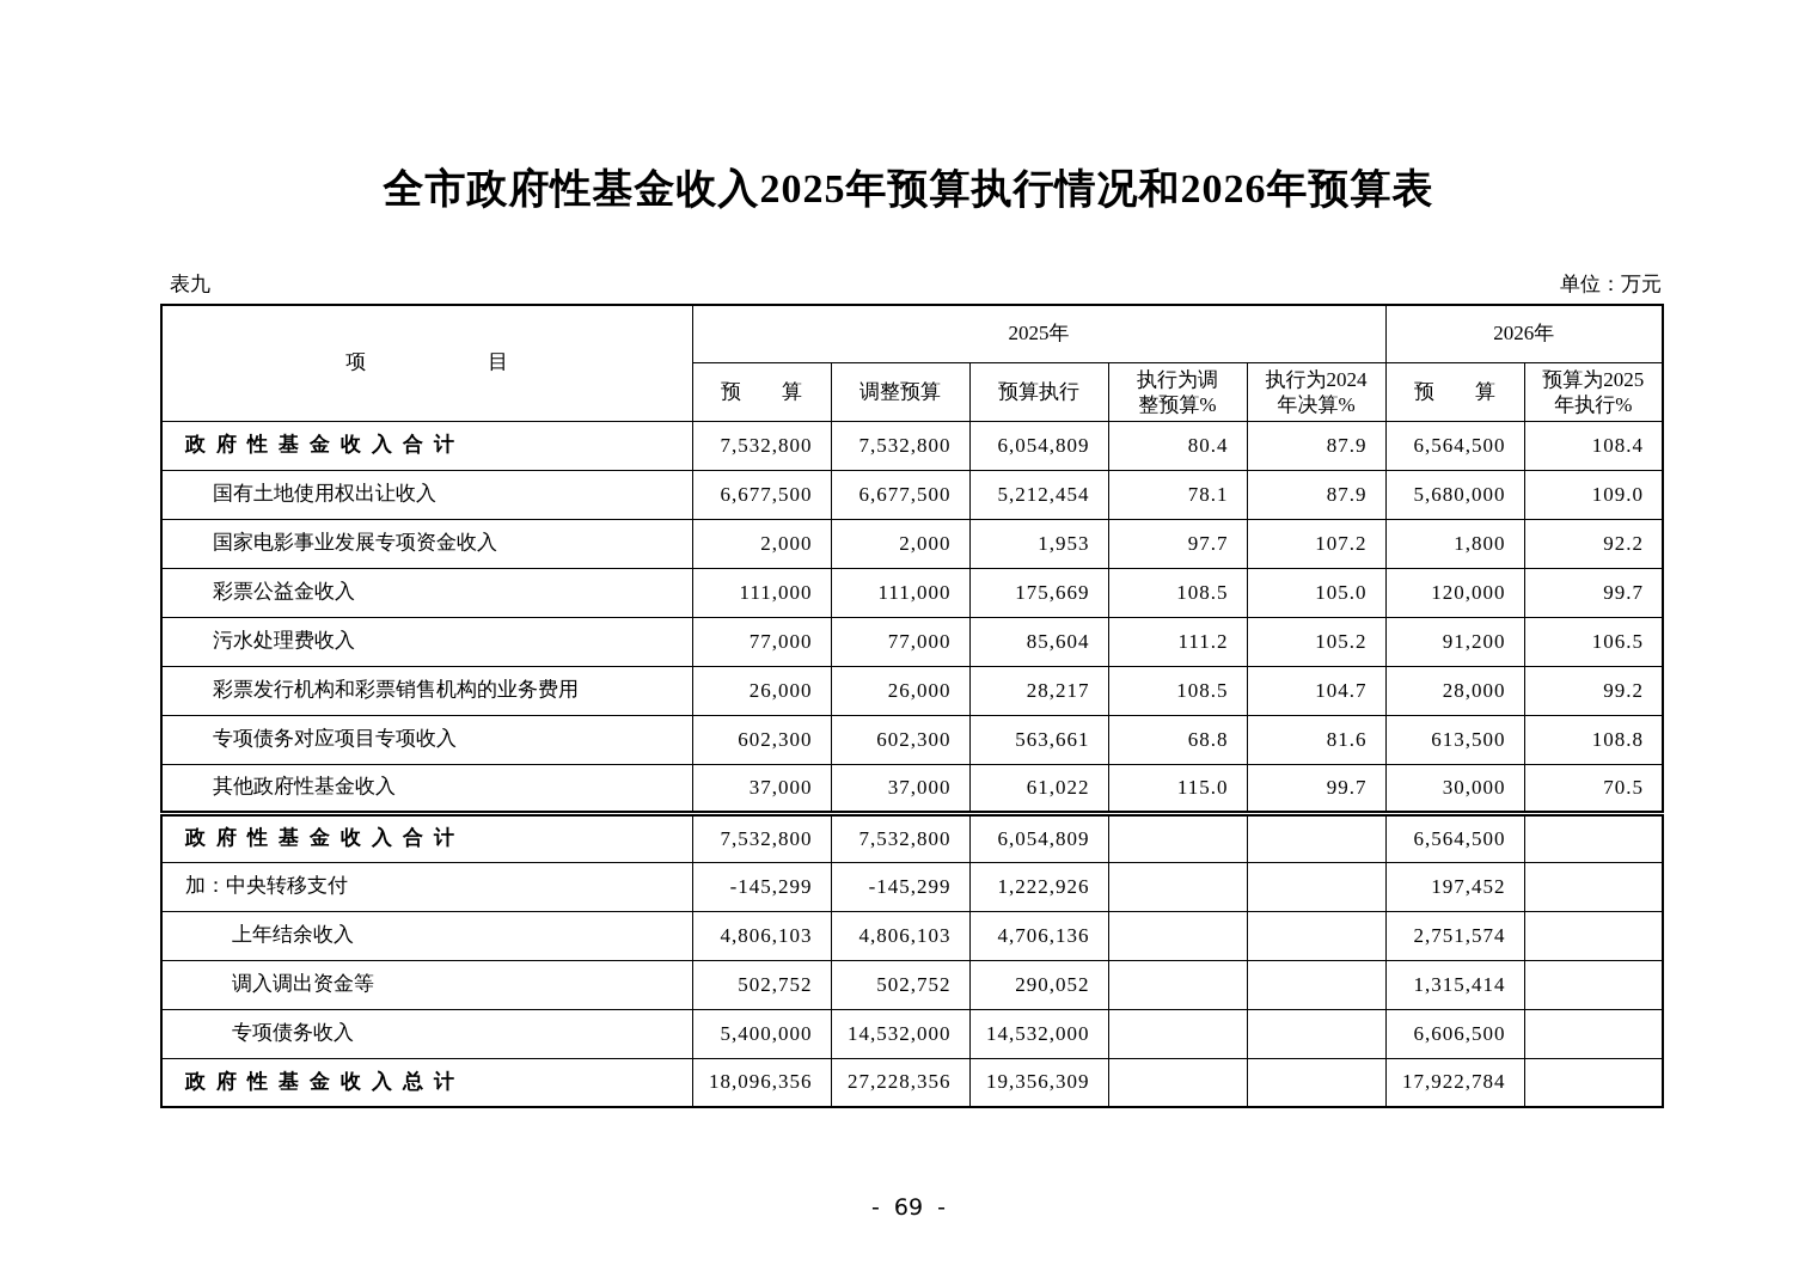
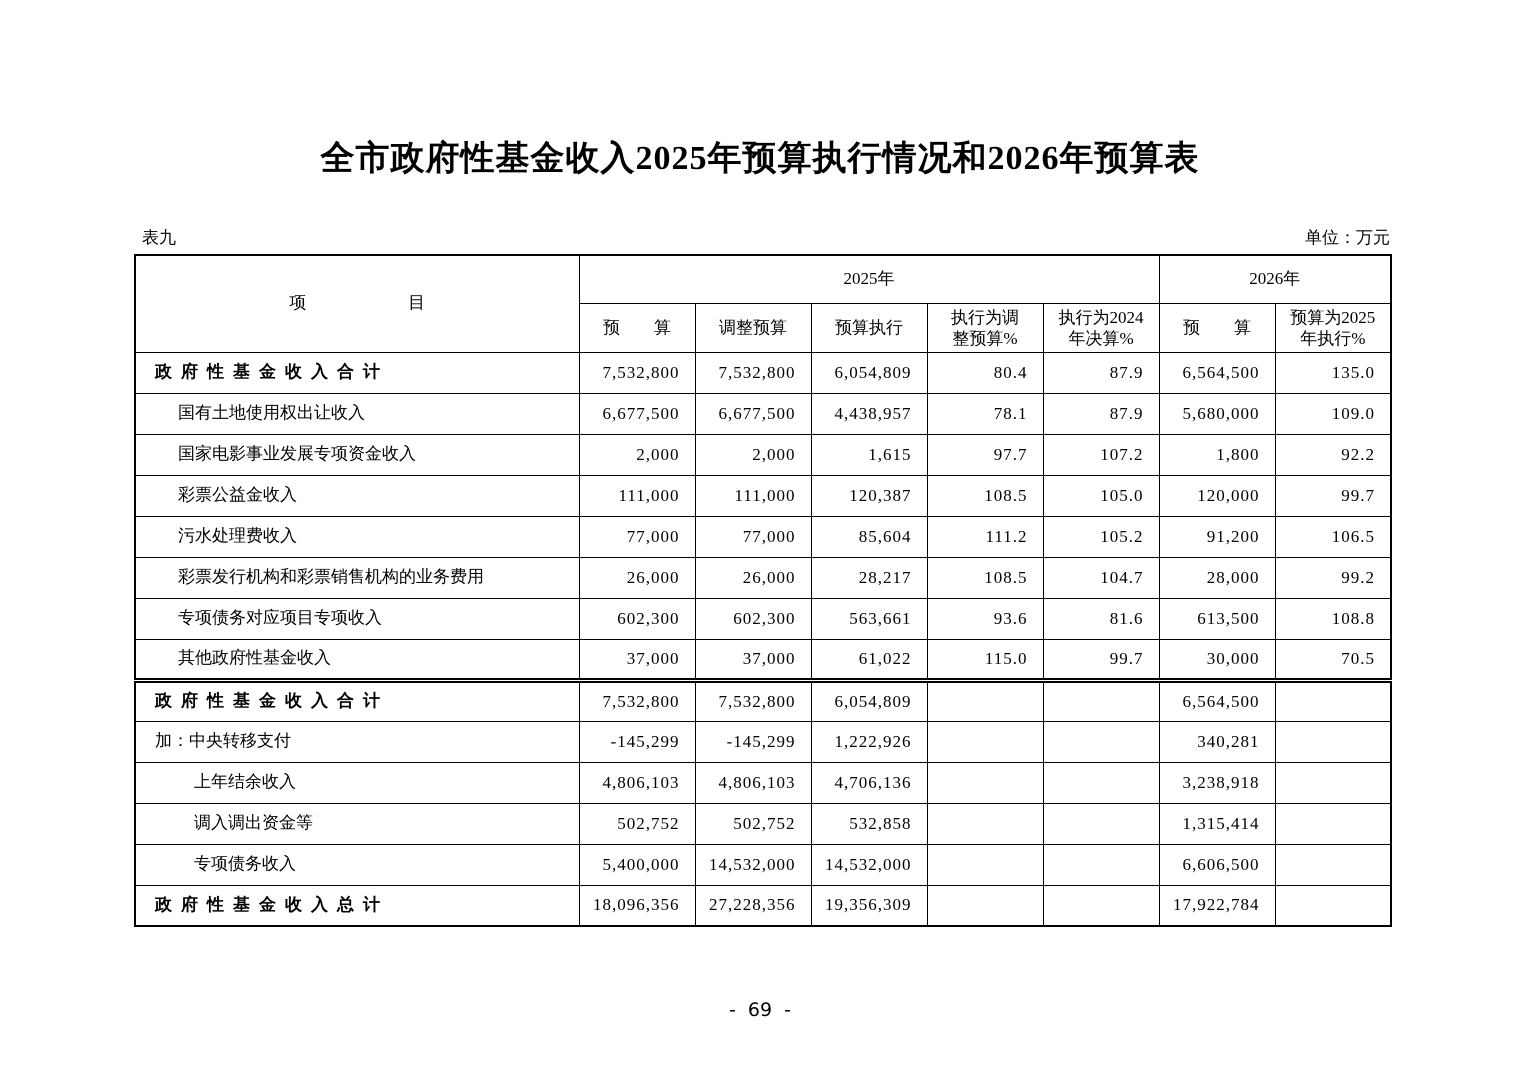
  全市政府性基金收入2025年预算执行情况和2026年预算表
  表九
  单位：万元
  项 目	2025年	2026年
  预 算	调整预算	预算执行	执行为调 整预算%	执行为2024 年决算%	预 算	预算为2025 年执行%
- 政府性基金收入合计	7,532,800	7,532,800	6,054,809	80.4	87.9	6,564,500	108.4
+ 政府性基金收入合计	7,532,800	7,532,800	6,054,809	80.4	87.9	6,564,500	135.0
- 国有土地使用权出让收入	6,677,500	6,677,500	5,212,454	78.1	87.9	5,680,000	109.0
+ 国有土地使用权出让收入	6,677,500	6,677,500	4,438,957	78.1	87.9	5,680,000	109.0
- 国家电影事业发展专项资金收入	2,000	2,000	1,953	97.7	107.2	1,800	92.2
+ 国家电影事业发展专项资金收入	2,000	2,000	1,615	97.7	107.2	1,800	92.2
- 彩票公益金收入	111,000	111,000	175,669	108.5	105.0	120,000	99.7
+ 彩票公益金收入	111,000	111,000	120,387	108.5	105.0	120,000	99.7
  污水处理费收入	77,000	77,000	85,604	111.2	105.2	91,200	106.5
  彩票发行机构和彩票销售机构的业务费用	26,000	26,000	28,217	108.5	104.7	28,000	99.2
- 专项债务对应项目专项收入	602,300	602,300	563,661	68.8	81.6	613,500	108.8
+ 专项债务对应项目专项收入	602,300	602,300	563,661	93.6	81.6	613,500	108.8
  其他政府性基金收入	37,000	37,000	61,022	115.0	99.7	30,000	70.5
  政府性基金收入合计	7,532,800	7,532,800	6,054,809			6,564,500
- 加：中央转移支付	-145,299	-145,299	1,222,926			197,452
+ 加：中央转移支付	-145,299	-145,299	1,222,926			340,281
- 上年结余收入	4,806,103	4,806,103	4,706,136			2,751,574
+ 上年结余收入	4,806,103	4,806,103	4,706,136			3,238,918
- 调入调出资金等	502,752	502,752	290,052			1,315,414
+ 调入调出资金等	502,752	502,752	532,858			1,315,414
  专项债务收入	5,400,000	14,532,000	14,532,000			6,606,500
  政府性基金收入总计	18,096,356	27,228,356	19,356,309			17,922,784
  - 69 -
